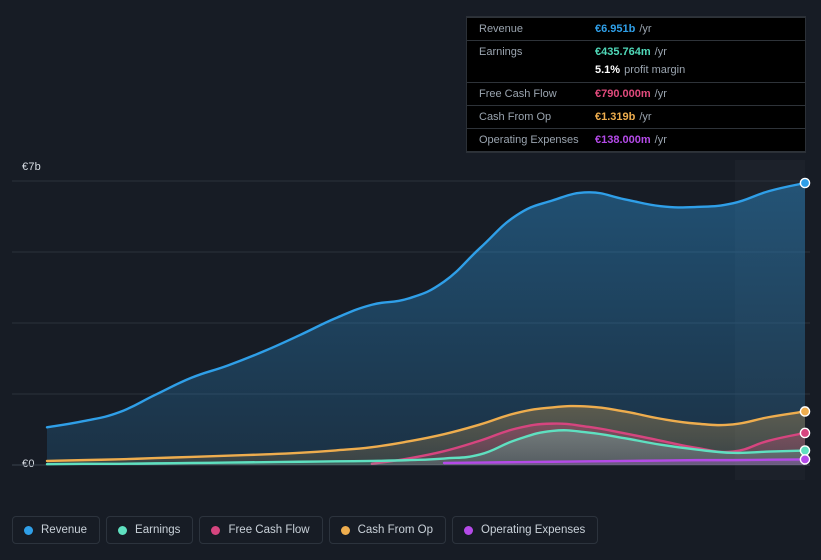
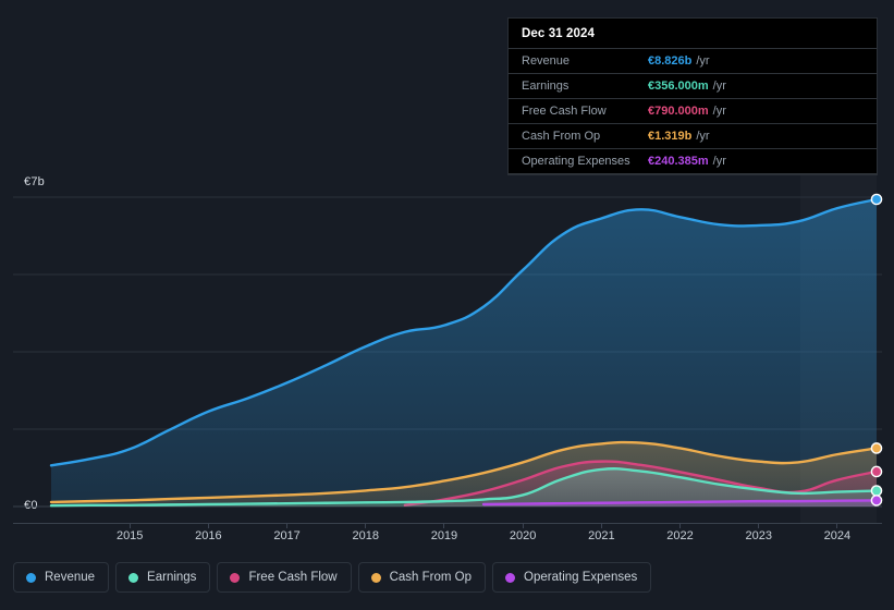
  €7b
  €0
+ 2015
+ 2016
+ 2017
+ 2018
+ 2019
+ 2020
+ 2021
+ 2022
+ 2023
+ 2024
+ Dec 31 2024
  Revenue
- €6.951b
+ €8.826b
  /yr
  Earnings
- €435.764m
+ €356.000m
  /yr
- 5.1%
- profit margin
  Free Cash Flow
  €790.000m
  /yr
  Cash From Op
  €1.319b
  /yr
  Operating Expenses
- €138.000m
+ €240.385m
  /yr
  Revenue
  Earnings
  Free Cash Flow
  Cash From Op
  Operating Expenses
